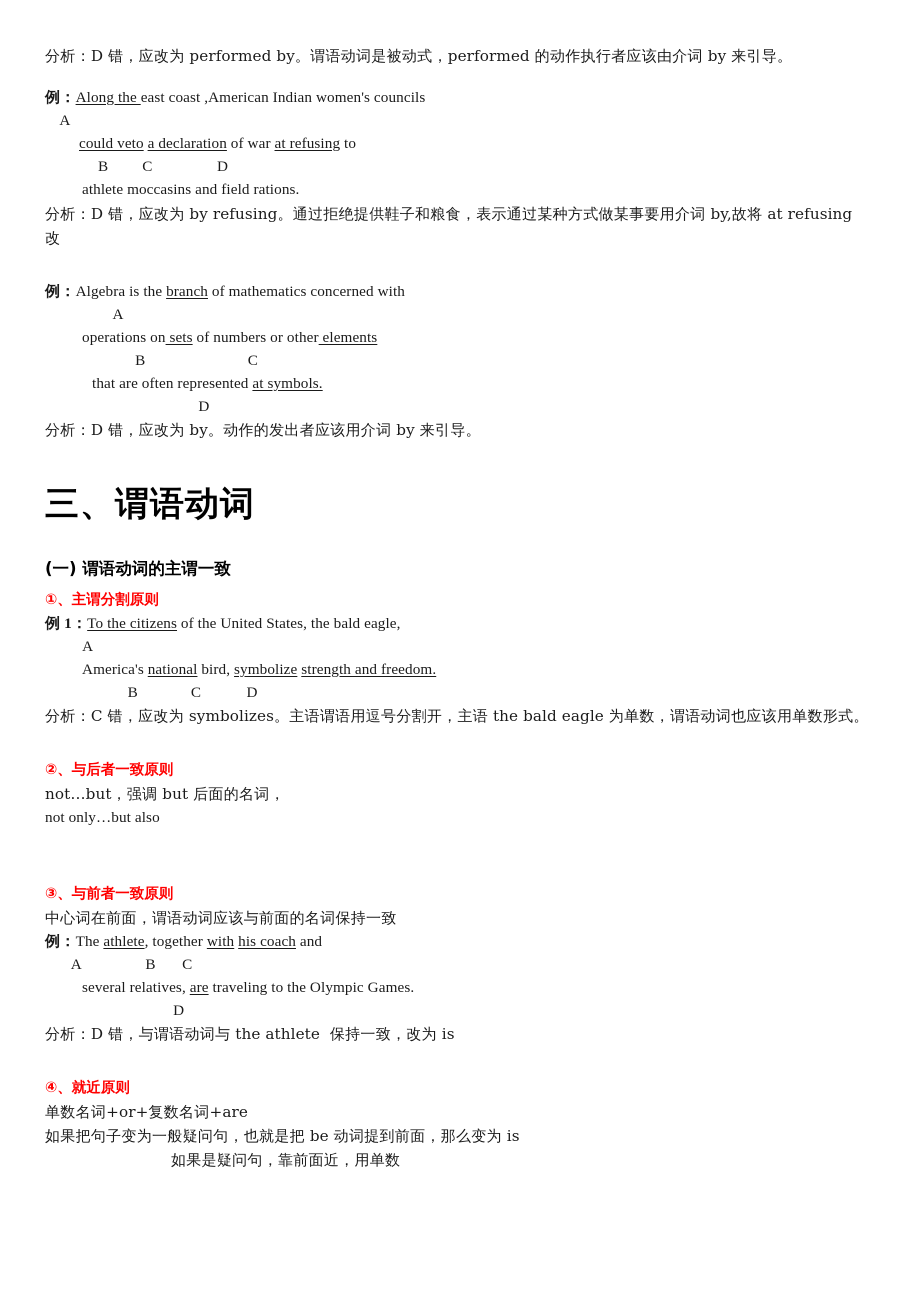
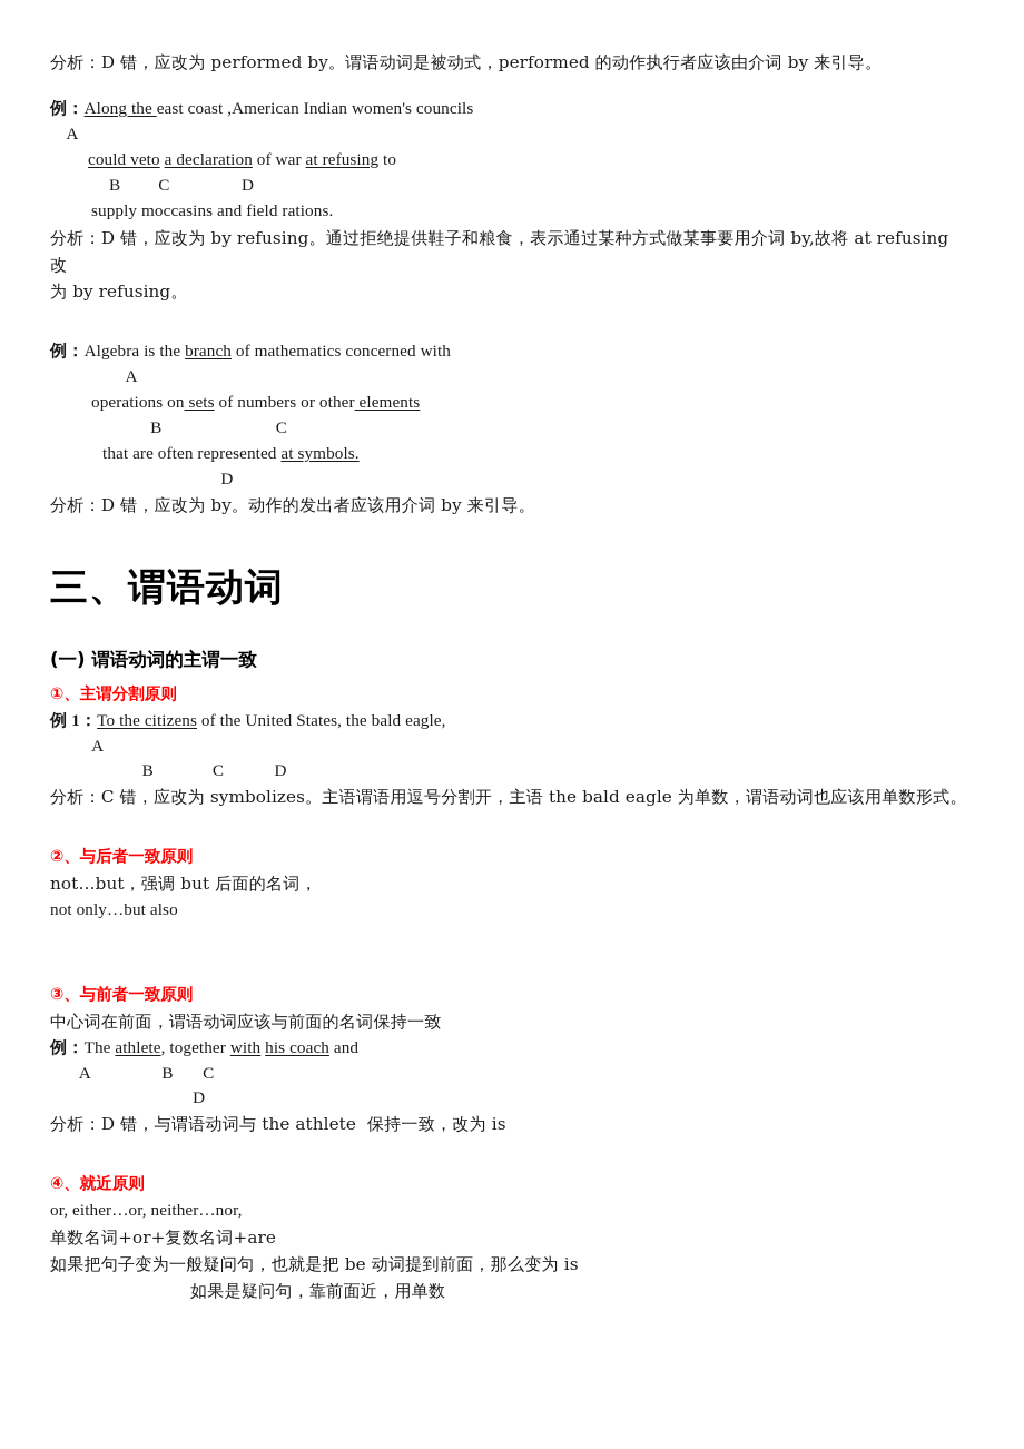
  分析：D 错，应改为 performed by。谓语动词是被动式，performed 的动作执行者应该由介词 by 来引导。
  例：Along the east coast ,American Indian women's councils
  A
  could veto a declaration of war at refusing to
  B C D
- athlete moccasins and field rations.
+ supply moccasins and field rations.
  分析：D 错，应改为 by refusing。通过拒绝提供鞋子和粮食，表示通过某种方式做某事要用介词 by,故将 at refusing 改
+ 为 by refusing。
  例：Algebra is the branch of mathematics concerned with
  A
  operations on sets of numbers or other elements
  B C
  that are often represented at symbols.
  D
  分析：D 错，应改为 by。动作的发出者应该用介词 by 来引导。
  三、谓语动词
  (一) 谓语动词的主谓一致
  ①、主谓分割原则
  例 1：To the citizens of the United States, the bald eagle,
  A
- America's national bird, symbolize strength and freedom.
  B C D
  分析：C 错，应改为 symbolizes。主语谓语用逗号分割开，主语 the bald eagle 为单数，谓语动词也应该用单数形式。
  ②、与后者一致原则
  not…but，强调 but 后面的名词，
  not only…but also
  ③、与前者一致原则
  中心词在前面，谓语动词应该与前面的名词保持一致
  例：The athlete, together with his coach and
  A B C
- several relatives, are traveling to the Olympic Games.
  D
  分析：D 错，与谓语动词与 the athlete 保持一致，改为 is
  ④、就近原则
+ or, either…or, neither…nor,
  单数名词+or+复数名词+are
  如果把句子变为一般疑问句，也就是把 be 动词提到前面，那么变为 is
  如果是疑问句，靠前面近，用单数
